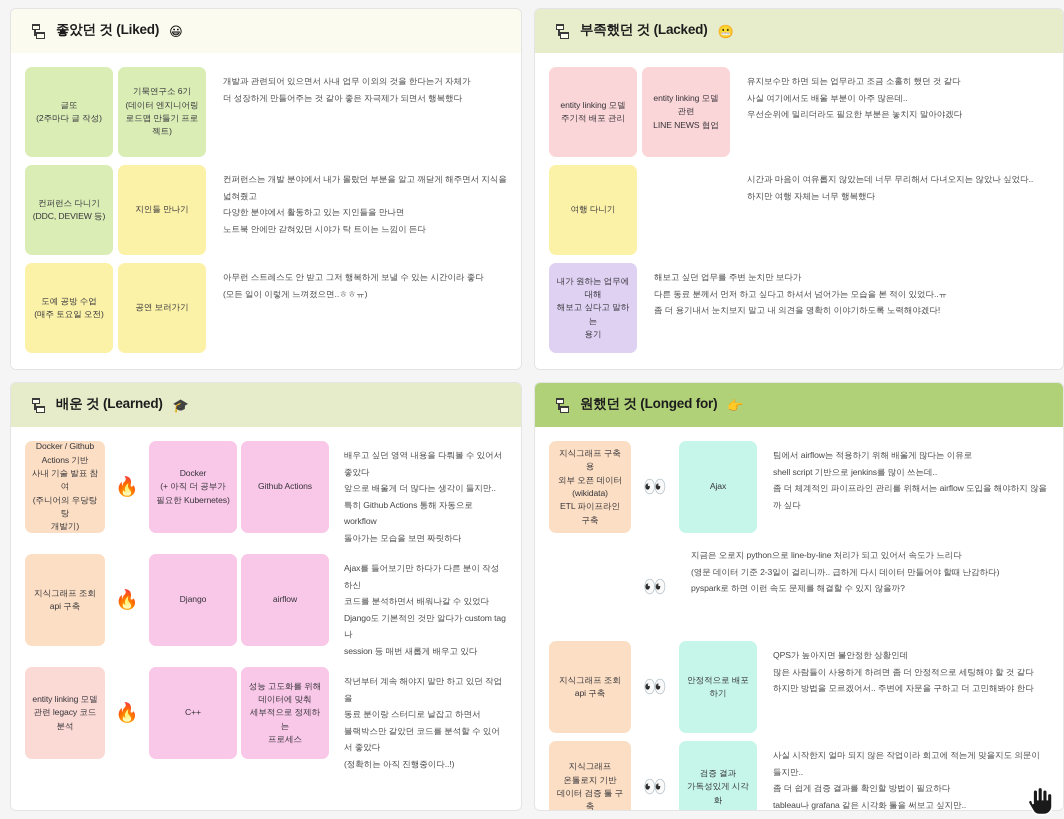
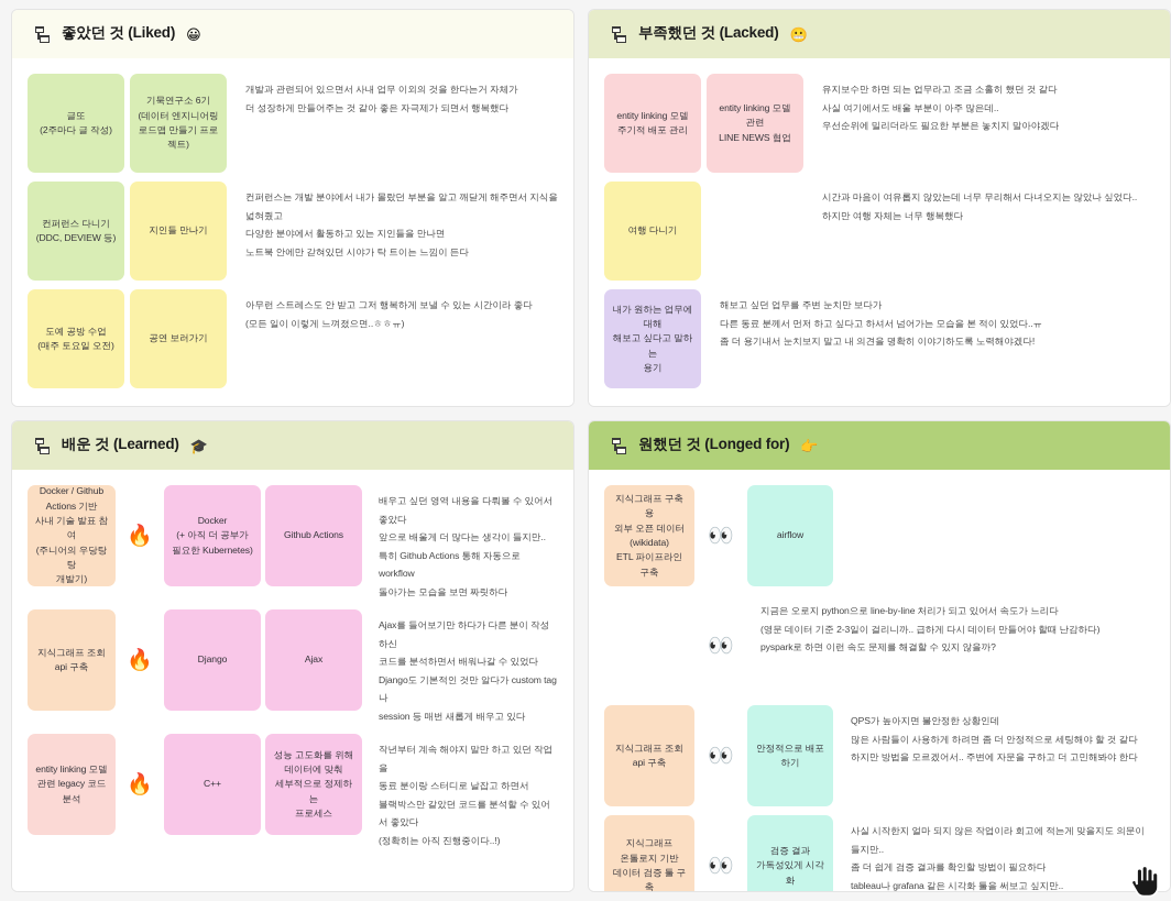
  좋았던 것 (Liked)
  😀
  글또
  (2주마다 글 작성)
  기묵연구소 6기
  (데이터 엔지니어링
  로드맵 만들기 프로젝트)
  개발과 관련되어 있으면서 사내 업무 이외의 것을 한다는거 자체가
  더 성장하게 만들어주는 것 같아 좋은 자극제가 되면서 행복했다
  컨퍼런스 다니기
  (DDC, DEVIEW 등)
  지인들 만나기
  컨퍼런스는 개발 분야에서 내가 몰랐던 부분을 알고 깨닫게 해주면서 지식을 넓혀줬고
  다양한 분야에서 활동하고 있는 지인들을 만나면
  노트북 안에만 갇혀있던 시야가 탁 트이는 느낌이 든다
  도예 공방 수업
  (매주 토요일 오전)
  공연 보러가기
  아무런 스트레스도 안 받고 그저 행복하게 보낼 수 있는 시간이라 좋다
  (모든 일이 이렇게 느껴졌으면..ㅎㅎㅠ)
  부족했던 것 (Lacked)
  😬
  entity linking 모델
  주기적 배포 관리
  entity linking 모델
  관련
  LINE NEWS 협업
  유지보수만 하면 되는 업무라고 조금 소홀히 했던 것 같다
  사실 여기에서도 배울 부분이 아주 많은데..
  우선순위에 밀리더라도 필요한 부분은 놓치지 말아야겠다
  여행 다니기
  시간과 마음이 여유롭지 않았는데 너무 무리해서 다녀오지는 않았나 싶었다..
  하지만 여행 자체는 너무 행복했다
  내가 원하는 업무에 대해
  해보고 싶다고 말하는
  용기
  해보고 싶던 업무를 주변 눈치만 보다가
  다른 동료 분께서 먼저 하고 싶다고 하셔서 넘어가는 모습을 본 적이 있었다..ㅠ
  좀 더 용기내서 눈치보지 말고 내 의견을 명확히 이야기하도록 노력해야겠다!
  배운 것 (Learned)
  🎓
  Docker / Github
  Actions 기반
  사내 기술 발표 참여
  (주니어의 우당탕탕
  개발기)
  🔥
  Docker
  (+ 아직 더 공부가
  필요한 Kubernetes)
  Github Actions
  배우고 싶던 영역 내용을 다뤄볼 수 있어서 좋았다
  앞으로 배울게 더 많다는 생각이 들지만..
  특히 Github Actions 통해 자동으로 workflow
  돌아가는 모습을 보면 짜릿하다
  지식그래프 조회
  api 구축
  🔥
  Django
- airflow
+ Ajax
  Ajax를 들어보기만 하다가 다른 분이 작성하신
  코드를 분석하면서 배워나갈 수 있었다
  Django도 기본적인 것만 알다가 custom tag나
  session 등 매번 새롭게 배우고 있다
  entity linking 모델
  관련 legacy 코드 분석
  🔥
  C++
  성능 고도화를 위해
  데이터에 맞춰
  세부적으로 정제하는
  프로세스
  작년부터 계속 해야지 말만 하고 있던 작업을
  동료 분이랑 스터디로 날잡고 하면서
  블랙박스만 같았던 코드를 분석할 수 있어서 좋았다
  (정확히는 아직 진행중이다..!)
  원했던 것 (Longed for)
  👉
  지식그래프 구축용
  외부 오픈 데이터
  (wikidata)
  ETL 파이프라인 구축
  👀
- Ajax
+ airflow
- 팀에서 airflow는 적용하기 위해 배울게 많다는 이유로
- shell script 기반으로 jenkins를 많이 쓰는데..
- 좀 더 체계적인 파이프라인 관리를 위해서는 airflow 도입을 해야하지 않을까 싶다
  👀
  지금은 오로지 python으로 line-by-line 처리가 되고 있어서 속도가 느리다
  (영문 데이터 기준 2-3일이 걸리니까.. 급하게 다시 데이터 만들어야 할때 난감하다)
  pyspark로 하면 이런 속도 문제를 해결할 수 있지 않을까?
  지식그래프 조회
  api 구축
  👀
  안정적으로 배포하기
  QPS가 높아지면 불안정한 상황인데
  많은 사람들이 사용하게 하려면 좀 더 안정적으로 세팅해야 할 것 같다
  하지만 방법을 모르겠어서.. 주변에 자문을 구하고 더 고민해봐야 한다
  지식그래프
  온톨로지 기반
  데이터 검증 툴 구축
  👀
  검증 결과
  가독성있게 시각화
  사실 시작한지 얼마 되지 않은 작업이라 회고에 적는게 맞을지도 의문이 들지만..
  좀 더 쉽게 검증 결과를 확인할 방법이 필요하다
  tableau나 grafana 같은 시각화 툴을 써보고 싶지만..
